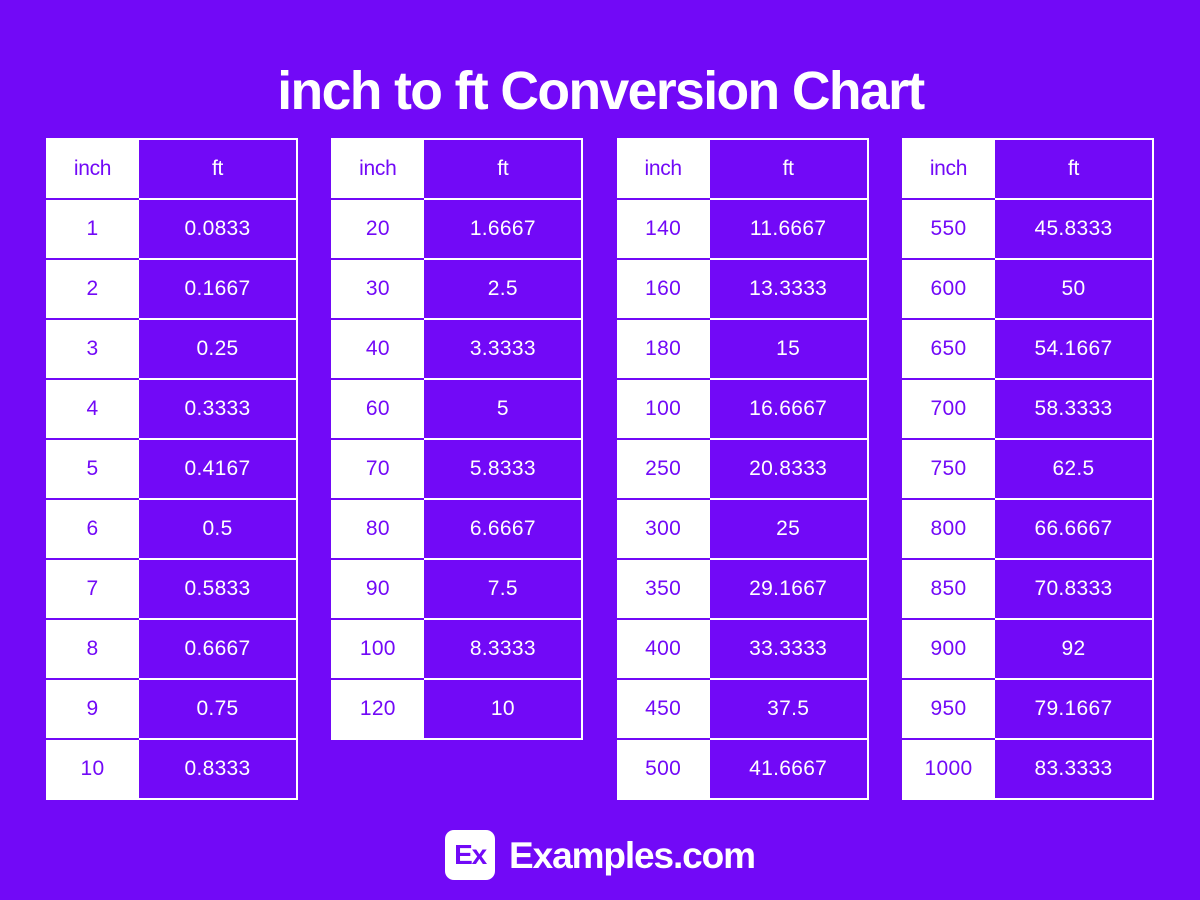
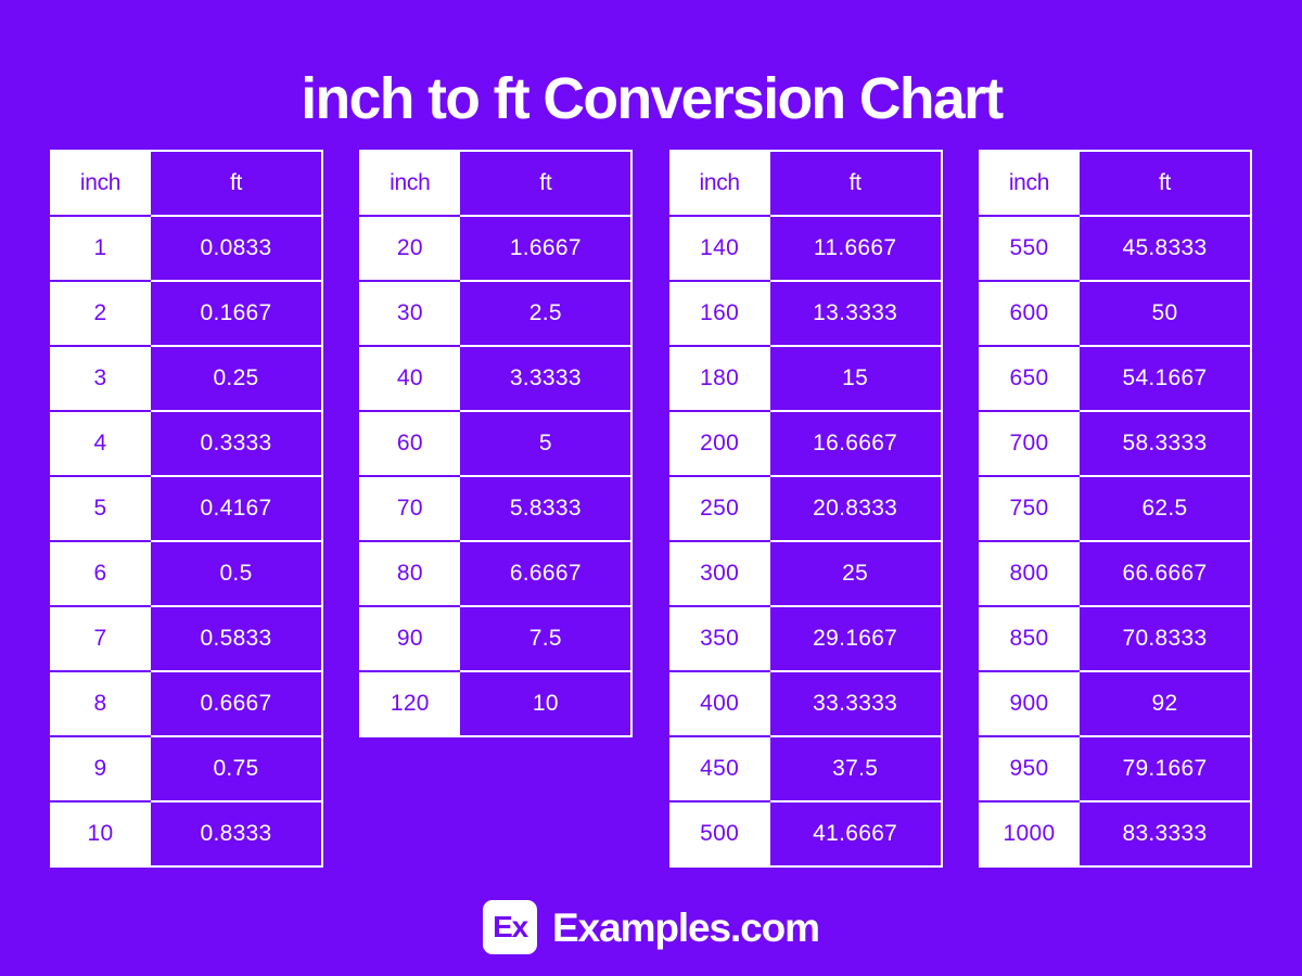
  inch to ft Conversion Chart
  inch	ft
  1	0.0833
  2	0.1667
  3	0.25
  4	0.3333
  5	0.4167
  6	0.5
  7	0.5833
  8	0.6667
  9	0.75
  10	0.8333
  inch	ft
  20	1.6667
  30	2.5
  40	3.3333
  60	5
  70	5.8333
  80	6.6667
  90	7.5
- 100	8.3333
  120	10
  inch	ft
  140	11.6667
  160	13.3333
  180	15
- 100	16.6667
+ 200	16.6667
  250	20.8333
  300	25
  350	29.1667
  400	33.3333
  450	37.5
  500	41.6667
  inch	ft
  550	45.8333
  600	50
  650	54.1667
  700	58.3333
  750	62.5
  800	66.6667
  850	70.8333
  900	92
  950	79.1667
  1000	83.3333
  Ex
  Examples.com
